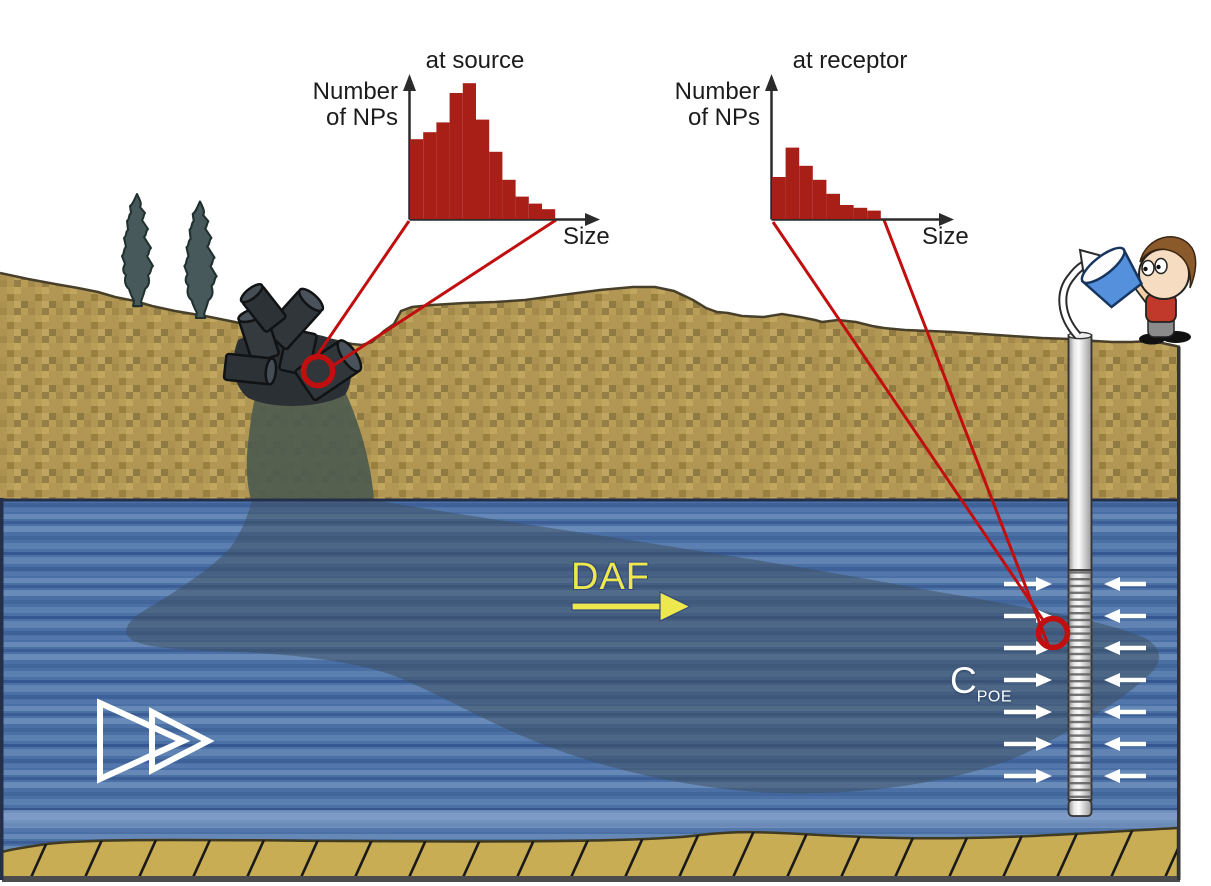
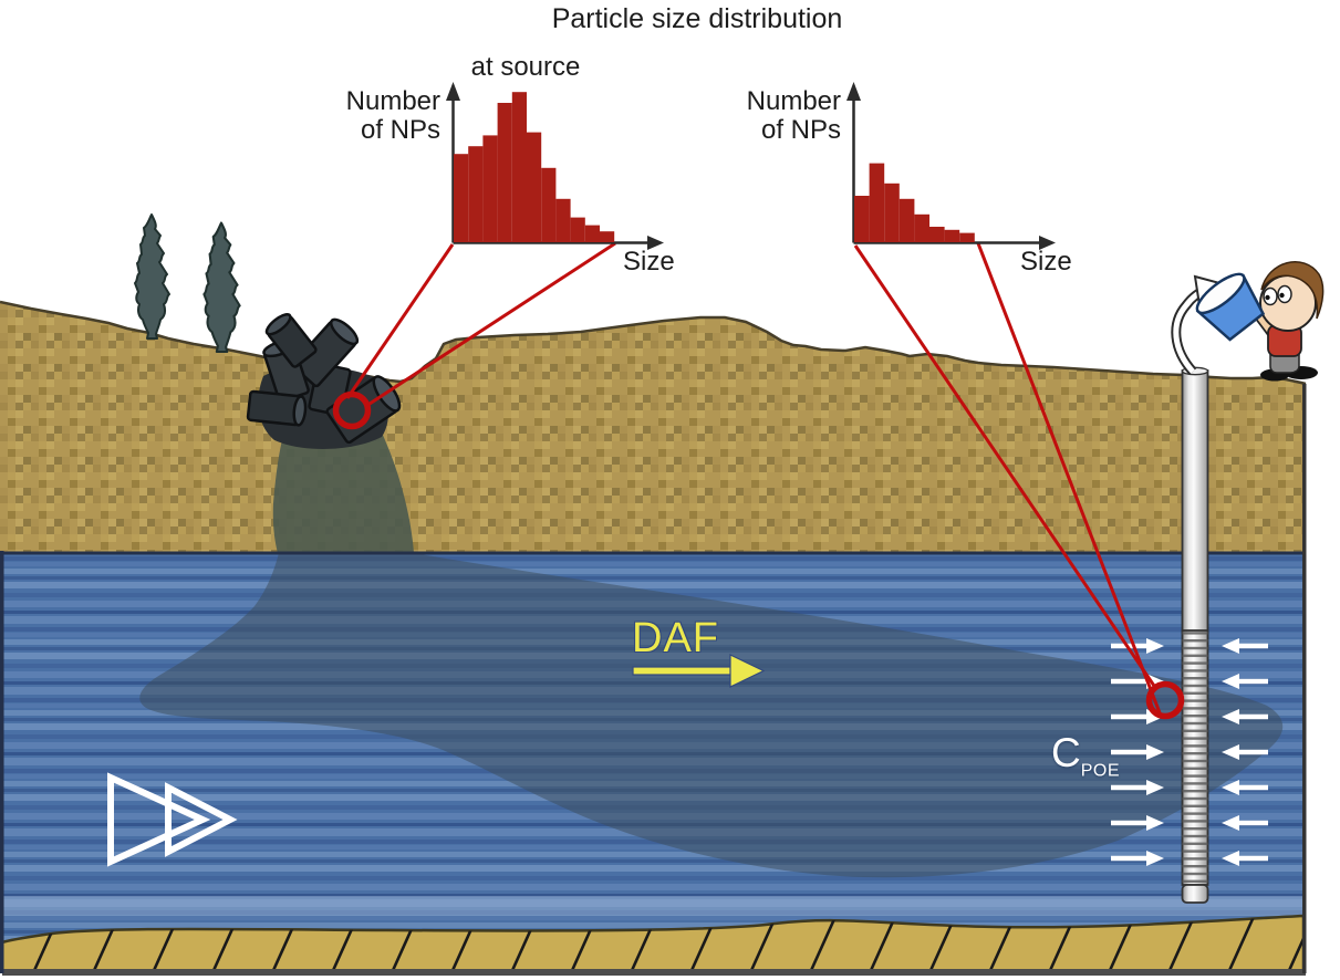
+ Particle size distribution
  at source
- at receptor
  Number
  of NPs
  Number
  of NPs
  Size
  Size
  DAF
  CPOE
